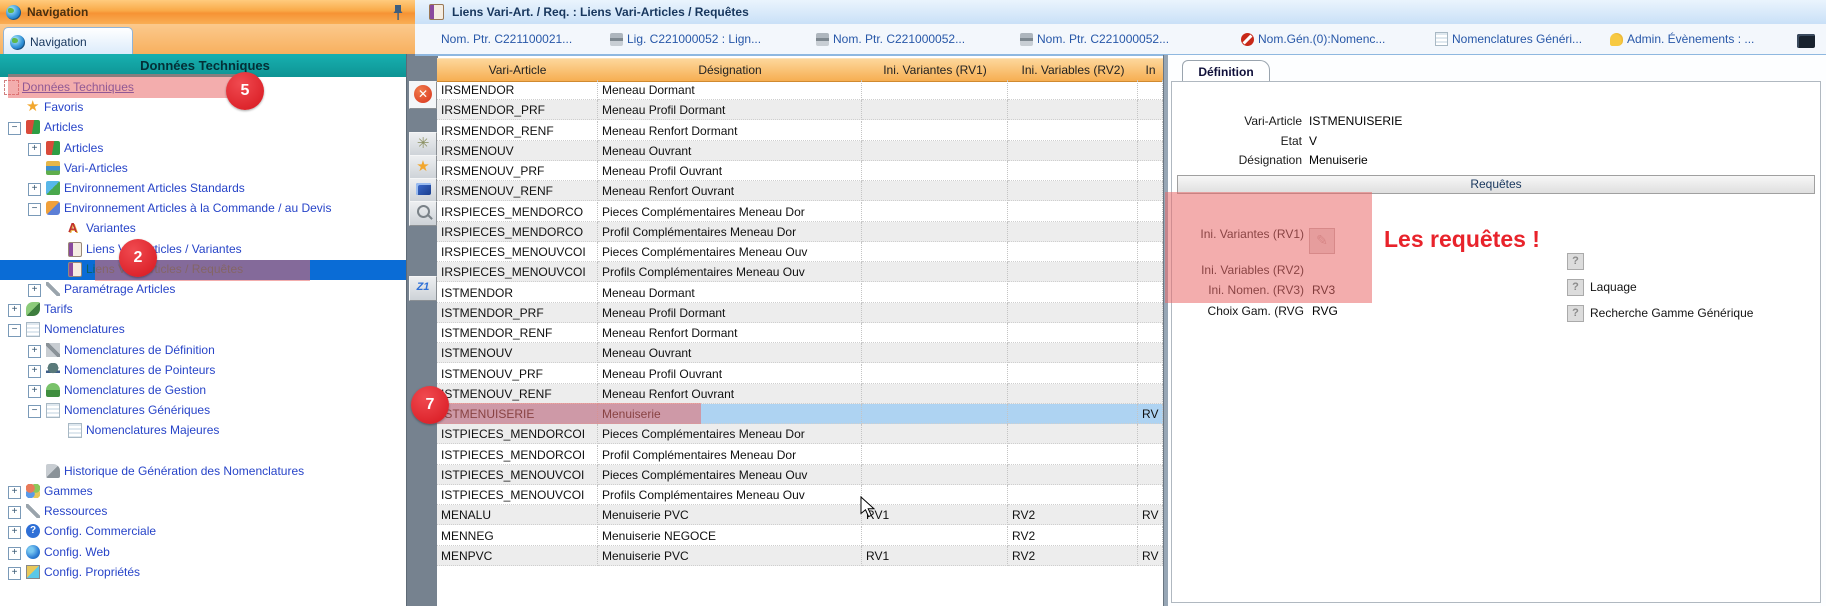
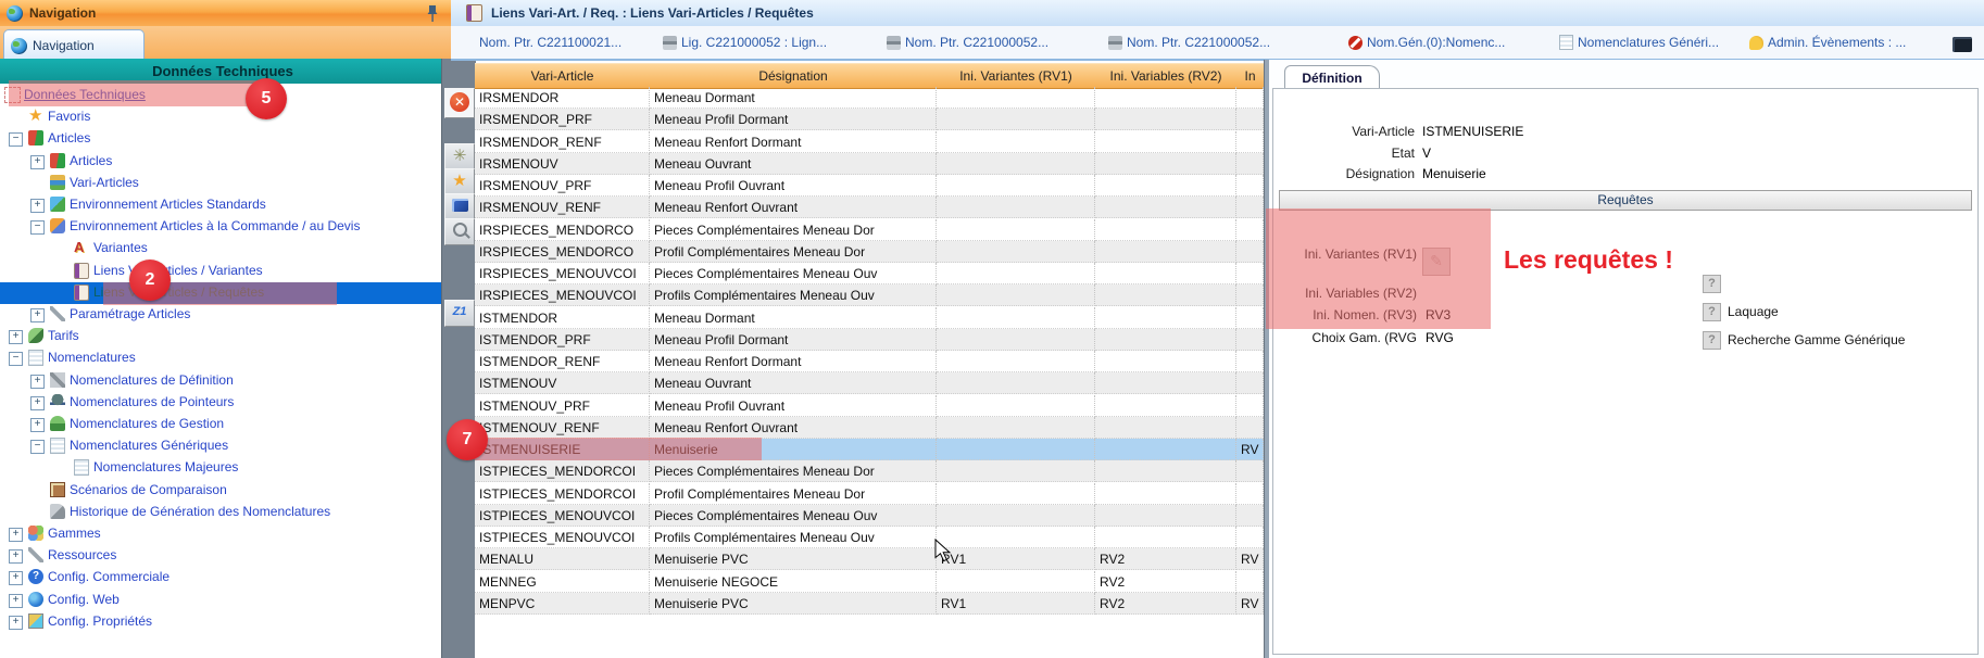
  Navigation
  Navigation
  Données Techniques
  Données Techniques
  Favoris
  −
  Articles
  +
  Articles
  Vari-Articles
  +
  Environnement Articles Standards
  −
  Environnement Articles à la Commande / au Devis
  Variantes
  Liensticles / Variantes
  Liensticles / Requêtes
  +
  Paramétrage Articles
  +
  Tarifs
  −
  Nomenclatures
  +
  Nomenclatures de Définition
  +
  Nomenclatures de Pointeurs
  +
  Nomenclatures de Gestion
  −
  Nomenclatures Génériques
  Nomenclatures Majeures
+ Scénarios de Comparaison
  Historique de Génération des Nomenclatures
  +
  Gammes
  +
  Ressources
  +
  ?
  Config. Commerciale
  +
  Config. Web
  +
  Config. Propriétés
  ✕
  ✳
  ★
  Z1
  Liens Vari-Art. / Req. : Liens Vari-Articles / Requêtes
  Nom. Ptr. C221100021...
  Lig. C221000052 : Lign...
  Nom. Ptr. C221000052...
  Nom. Ptr. C221000052...
  Nom.Gén.(0):Nomenc...
  Nomenclatures Généri...
  Admin. Évènements : ...
  Vari-Article
  Désignation
  Ini. Variantes (RV1)
  Ini. Variables (RV2)
  In
  IRSMENDOR
  Meneau Dormant
  IRSMENDOR_PRF
  Meneau Profil Dormant
  IRSMENDOR_RENF
  Meneau Renfort Dormant
  IRSMENOUV
  Meneau Ouvrant
  IRSMENOUV_PRF
  Meneau Profil Ouvrant
  IRSMENOUV_RENF
  Meneau Renfort Ouvrant
  IRSPIECES_MENDORCO
  Pieces Complémentaires Meneau Dor
  IRSPIECES_MENDORCO
  Profil Complémentaires Meneau Dor
  IRSPIECES_MENOUVCOI
  Pieces Complémentaires Meneau Ouv
  IRSPIECES_MENOUVCOI
  Profils Complémentaires Meneau Ouv
  ISTMENDOR
  Meneau Dormant
  ISTMENDOR_PRF
  Meneau Profil Dormant
  ISTMENDOR_RENF
  Meneau Renfort Dormant
  ISTMENOUV
  Meneau Ouvrant
  ISTMENOUV_PRF
  Meneau Profil Ouvrant
  STMENOUV_RENF
  Meneau Renfort Ouvrant
  STMENUISERIE
  Menuiserie
  RV
  ISTPIECES_MENDORCOI
  Pieces Complémentaires Meneau Dor
  ISTPIECES_MENDORCOI
  Profil Complémentaires Meneau Dor
  ISTPIECES_MENOUVCOI
  Pieces Complémentaires Meneau Ouv
  ISTPIECES_MENOUVCOI
  Profils Complémentaires Meneau Ouv
  MENALU
  Menuiserie PVC
  RV2
  RV
  MENNEG
  Menuiserie NEGOCE
  RV2
  MENPVC
  Menuiserie PVC
  RV1
  RV2
  RV
  Définition
  Vari-Article
  ISTMENUISERIE
  Etat
  V
  Désignation
  Menuiserie
  Requêtes
  Ini. Variantes (RV1)
  Ini. Variables (RV2)
  Ini. Nomen. (RV3)
  RV3
  Choix Gam. (RVG
  RVG
  ?
  ?
  Laquage
  ?
  Recherche Gamme Générique
  5
  2
  7
  Les requêtes !
